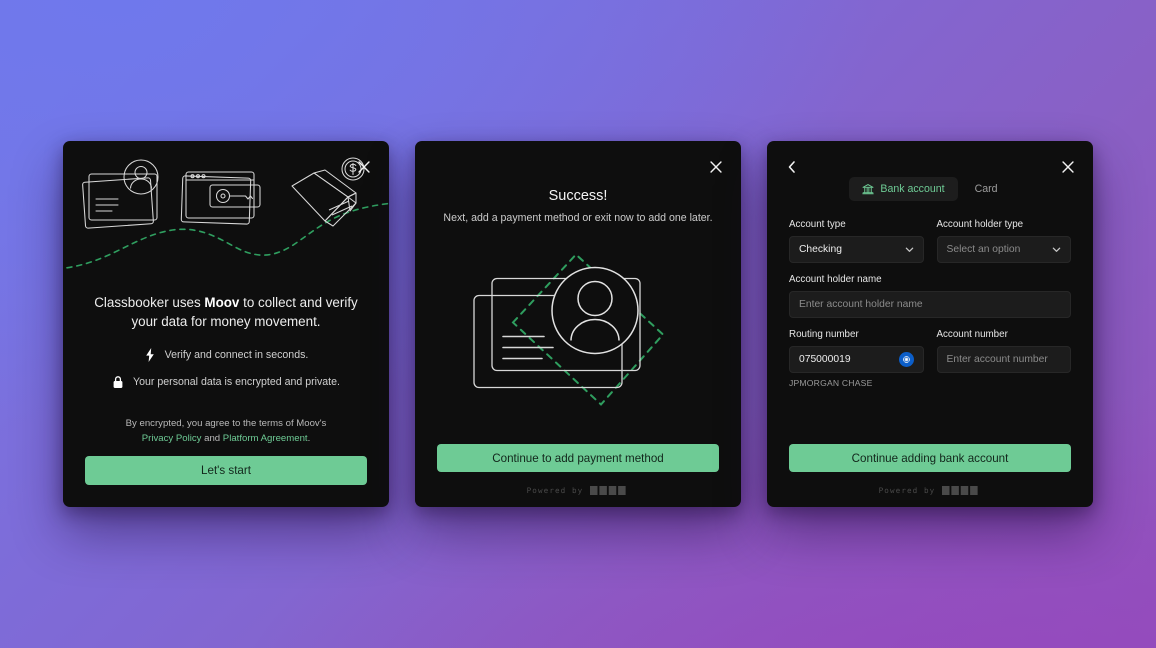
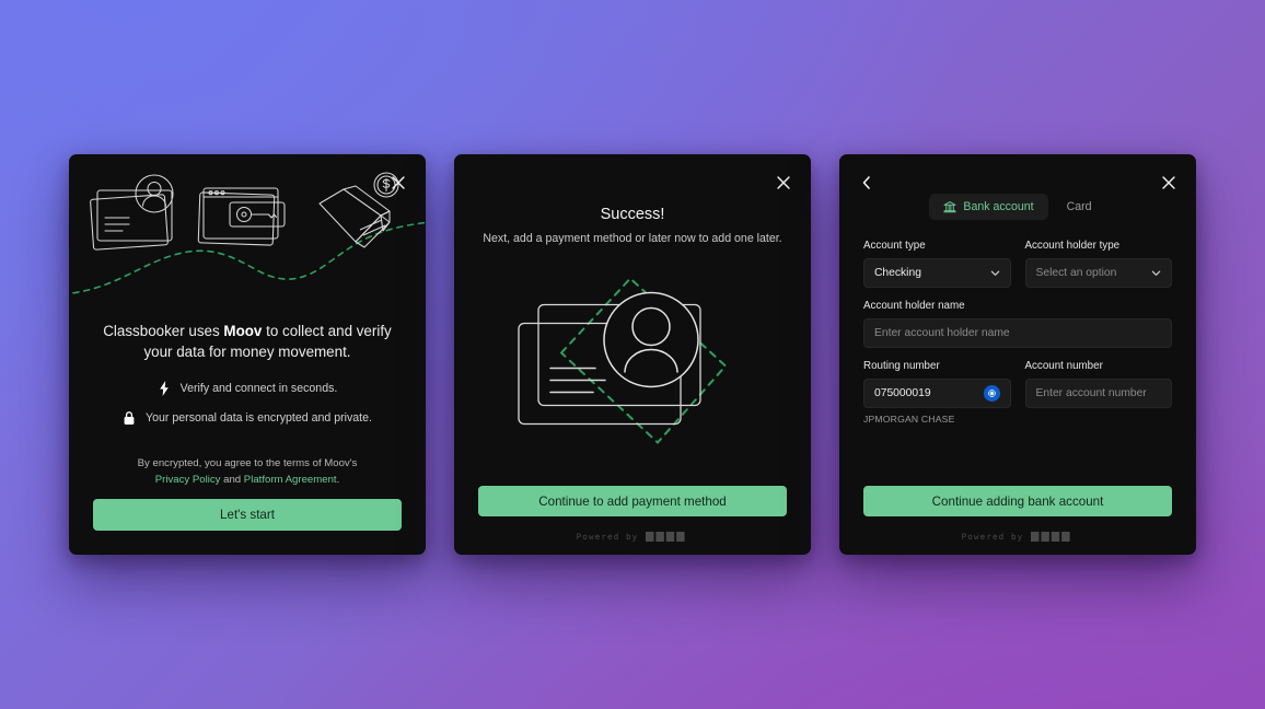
  Classbooker uses Moov to collect and verify your data for money movement.
  Verify and connect in seconds.
  Your personal data is encrypted and private.
  By encrypted, you agree to the terms of Moov's
  Privacy Policy and Platform Agreement.
  Let's start
  Success!
- Next, add a payment method or exit now to add one later.
+ Next, add a payment method or later now to add one later.
  Continue to add payment method
  Powered by
  Bank account
  Card
  Account type
  Checking
  Account holder type
  Select an option
  Account holder name
  Enter account holder name
  Routing number
  075000019
  JPMORGAN CHASE
  Account number
  Enter account number
  Continue adding bank account
  Powered by
